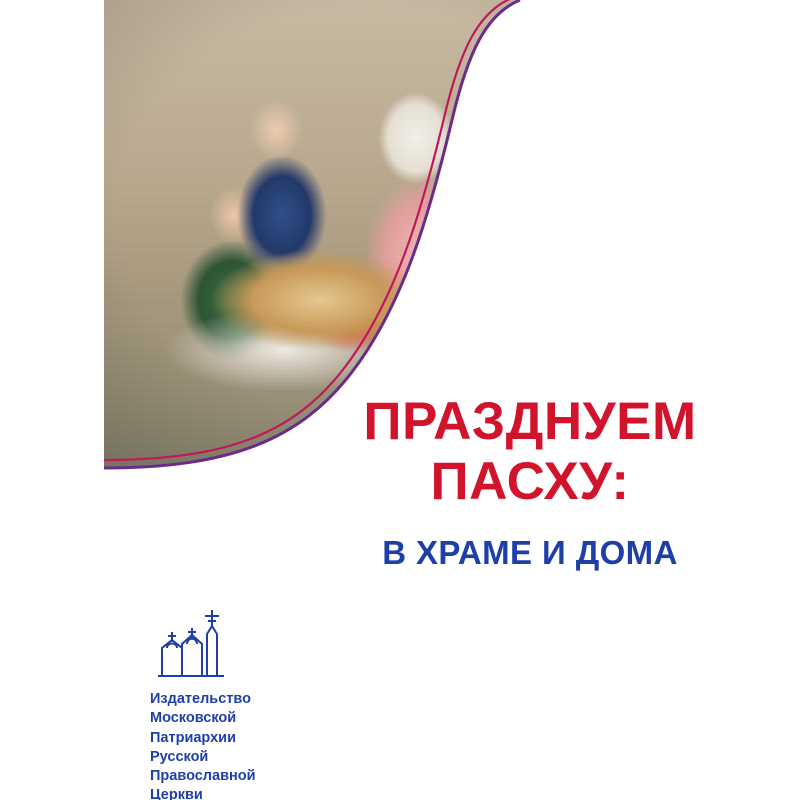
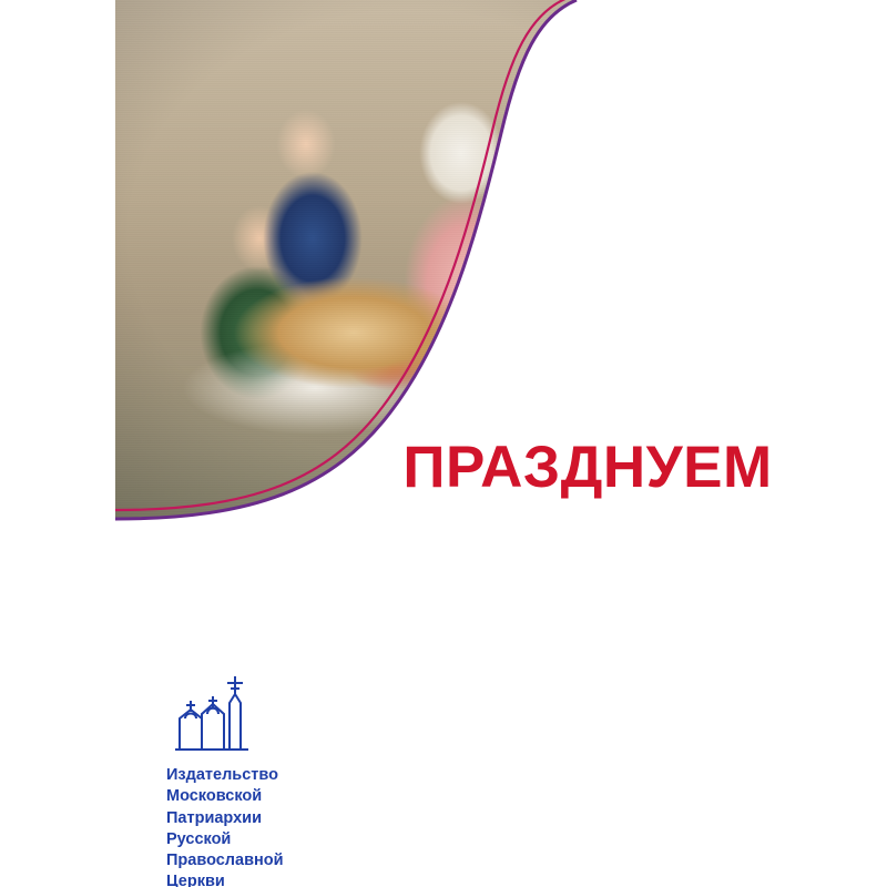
  ПРАЗДНУЕМ
- ПАСХУ:
- В ХРАМЕ И ДОМА
  Издательство
  Московской
  Патриархии
  Русской
  Православной
  Церкви
